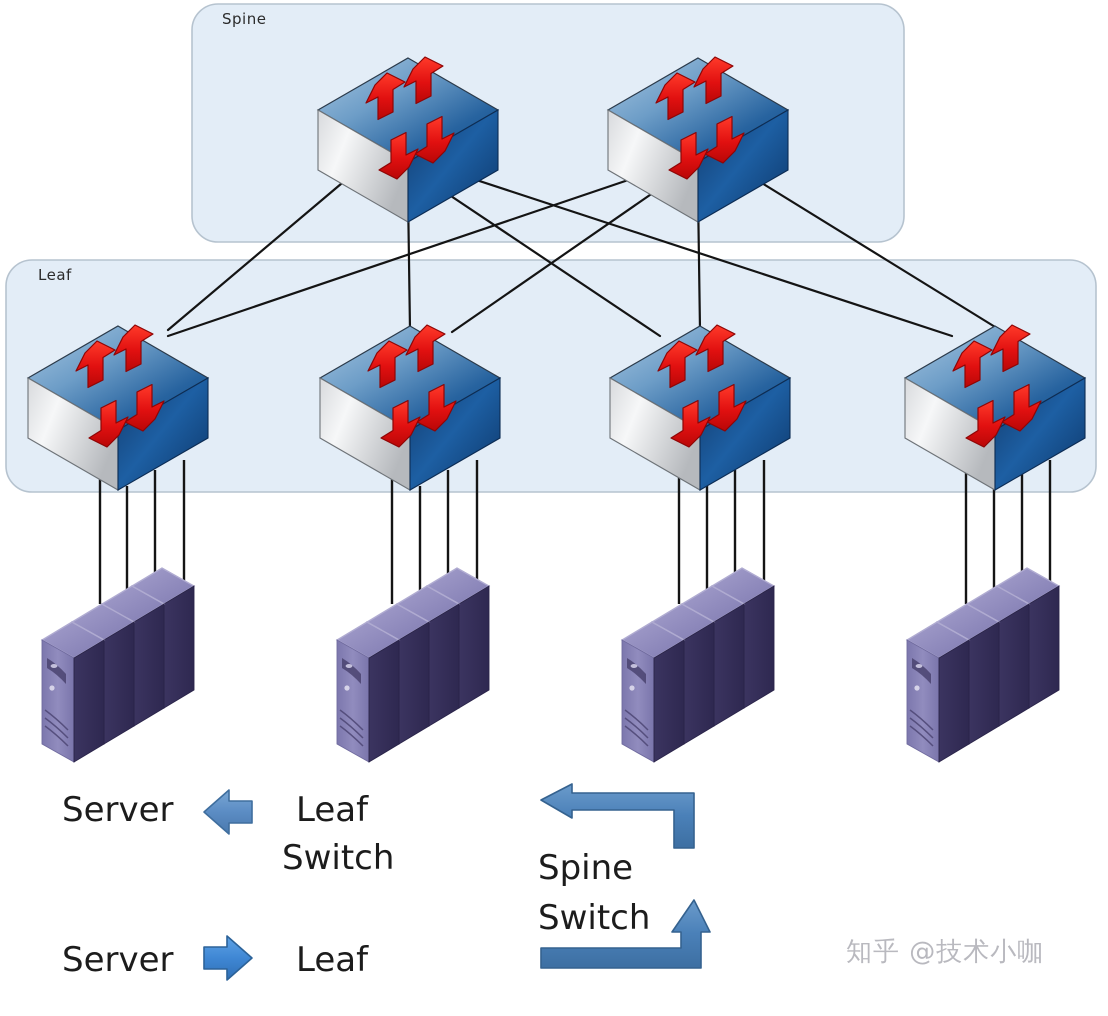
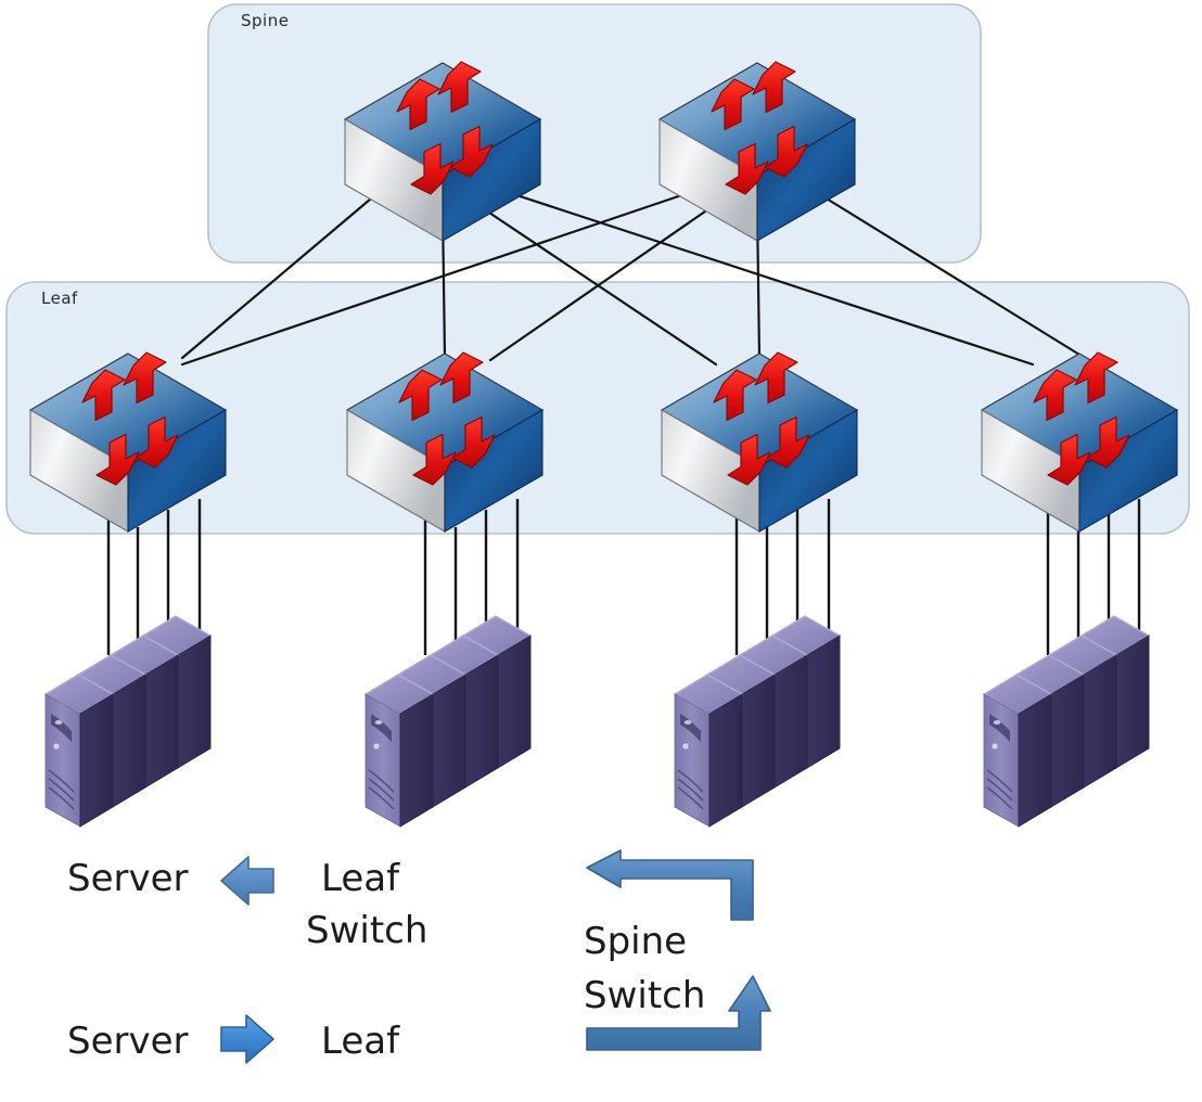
  Spine
  Leaf
  Server
  Leaf
  Switch
  Server
  Leaf
  Spine
  Switch
- 知乎 @技术小咖
